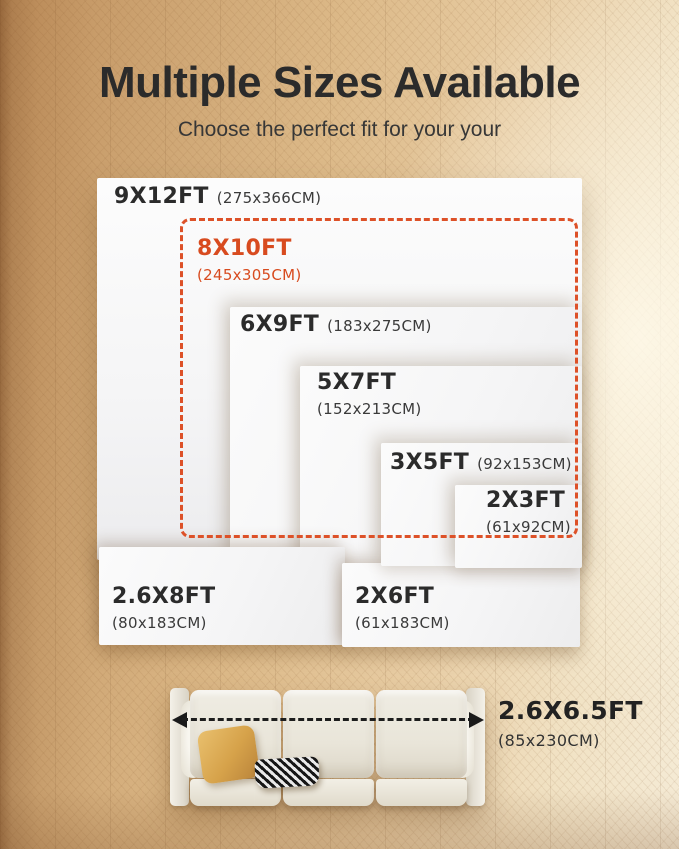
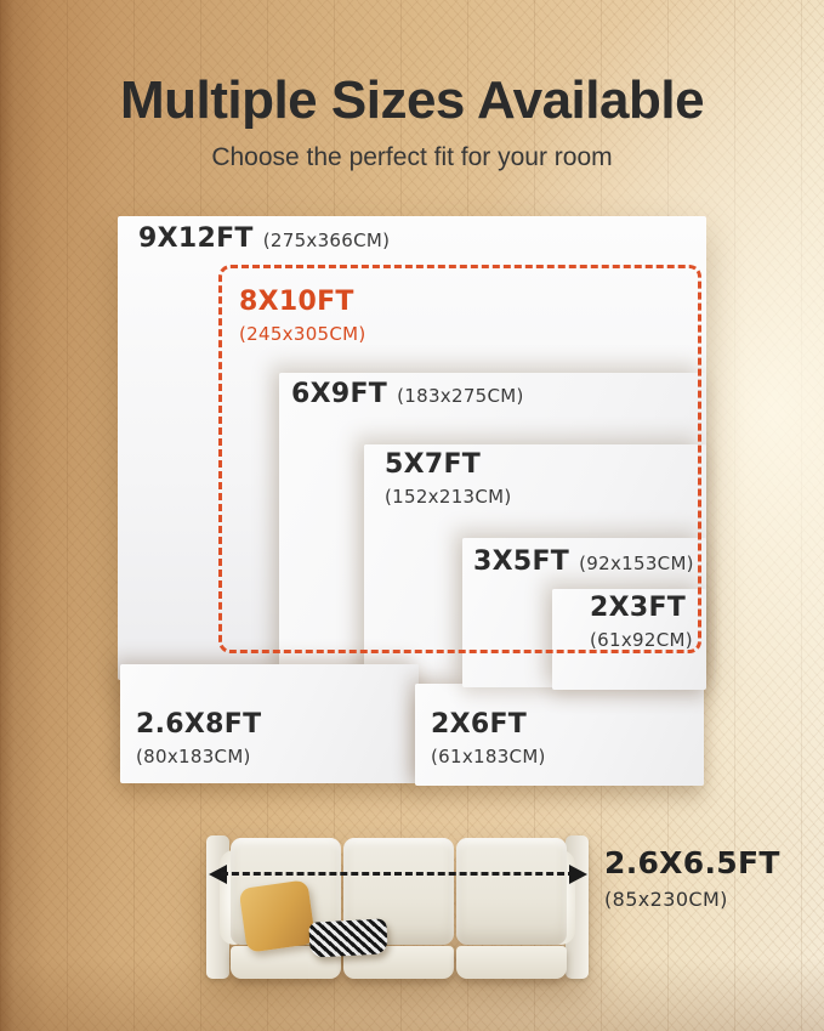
  Multiple Sizes Available
- Choose the perfect fit for your your
+ Choose the perfect fit for your room
  9X12FT (275x366CM)
  8X10FT
  (245x305CM)
  6X9FT (183x275CM)
  5X7FT
  (152x213CM)
  3X5FT (92x153CM)
  2X3FT
  (61x92CM)
  2.6X8FT
  (80x183CM)
  2X6FT
  (61x183CM)
  2.6X6.5FT
  (85x230CM)
